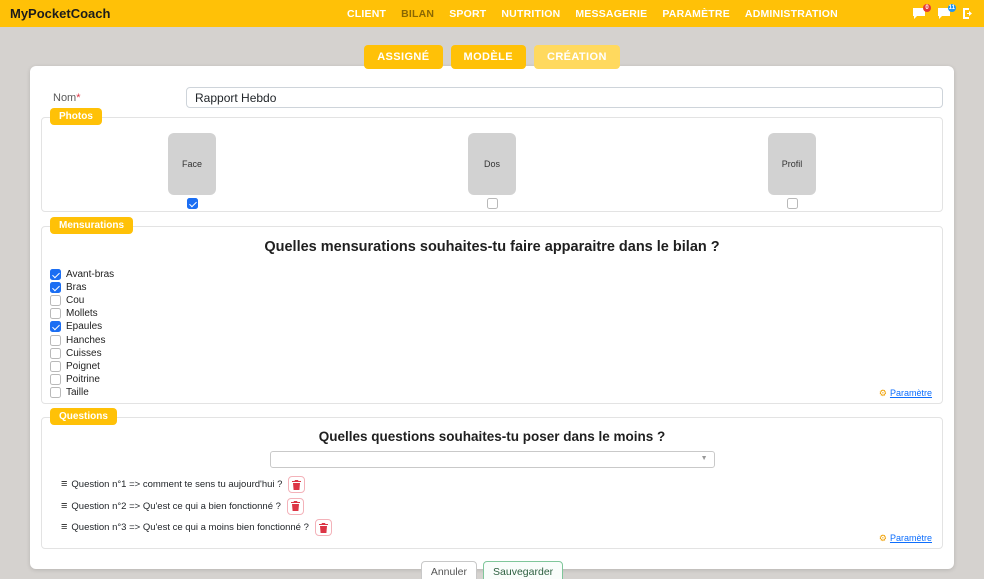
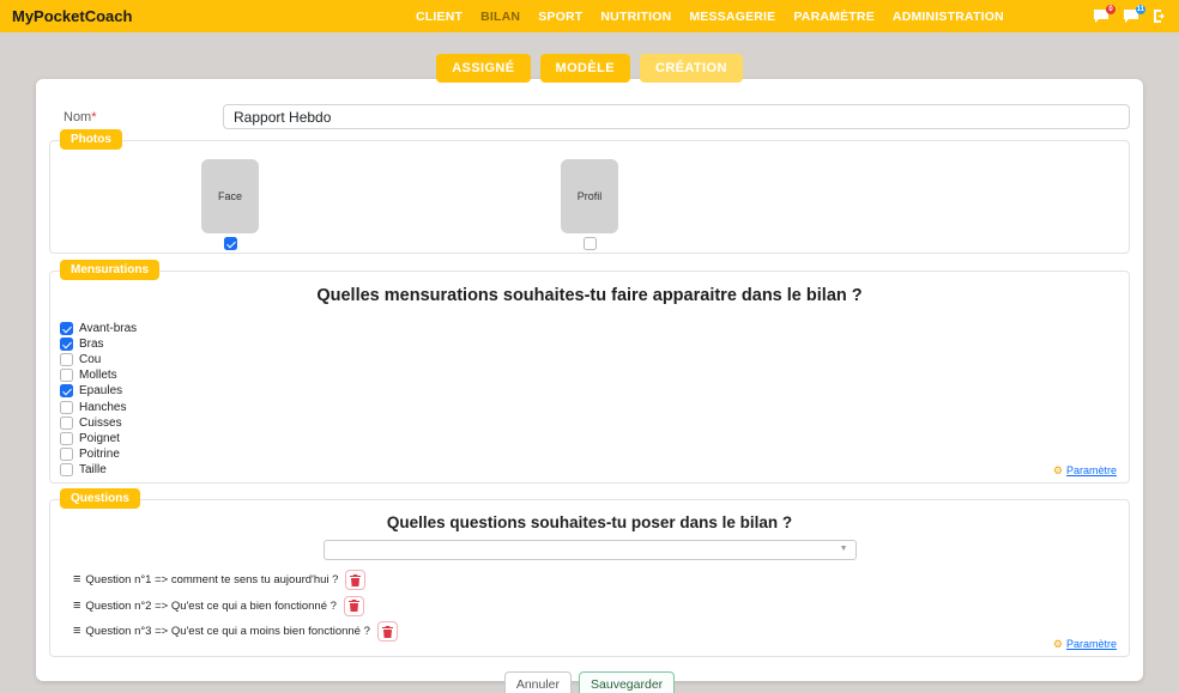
  MyPocketCoach
  CLIENT
  BILAN
  SPORT
  NUTRITION
  MESSAGERIE
  PARAMÈTRE
  ADMINISTRATION
  ASSIGNÉ
  MODÈLE
  CRÉATION
  Nom*
  Rapport Hebdo
  Photos
  Face
- Dos
  Profil
  Mensurations
  Quelles mensurations souhaites-tu faire apparaitre dans le bilan ?
  Avant-bras
  Bras
  Cou
  Mollets
  Epaules
  Hanches
  Cuisses
  Poignet
  Poitrine
  Taille
  ⚙
  Paramètre
  Questions
- Quelles questions souhaites-tu poser dans le moins ?
+ Quelles questions souhaites-tu poser dans le bilan ?
  ≡
  Question n°1 => comment te sens tu aujourd'hui ?
  ≡
  Question n°2 => Qu'est ce qui a bien fonctionné ?
  ≡
  Question n°3 => Qu'est ce qui a moins bien fonctionné ?
  ⚙
  Paramètre
  Annuler
  Sauvegarder
